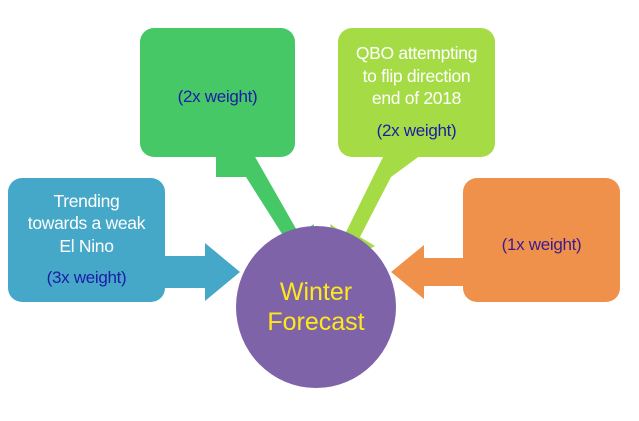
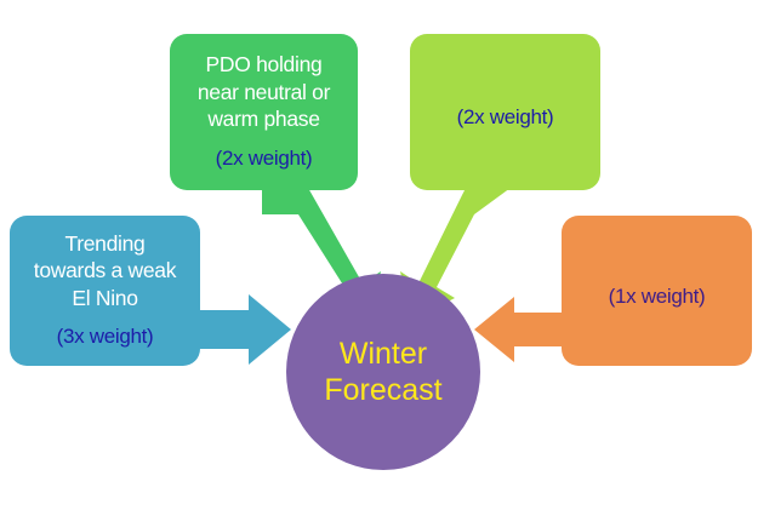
+ PDO holding
+ near neutral or
+ warm phase
  (2x weight)
- QBO attempting
- to flip direction
- end of 2018
  (2x weight)
  Trending
  towards a weak
  El Nino
  (3x weight)
  (1x weight)
  Winter
  Forecast
